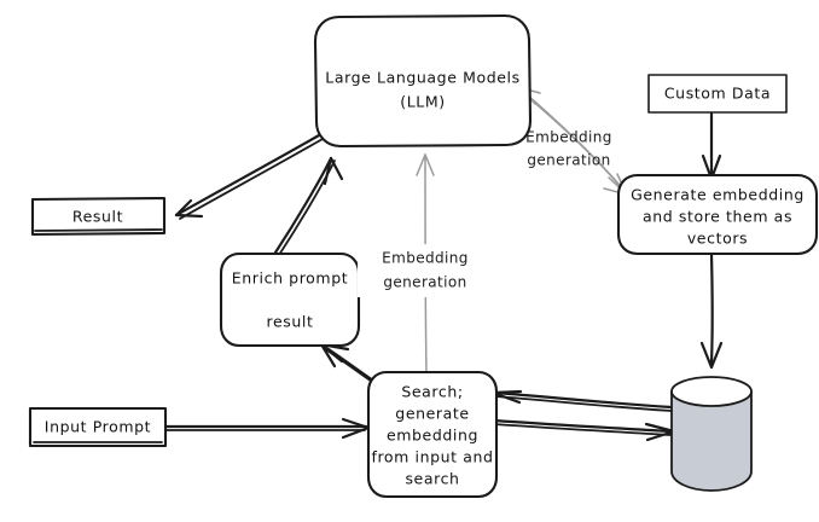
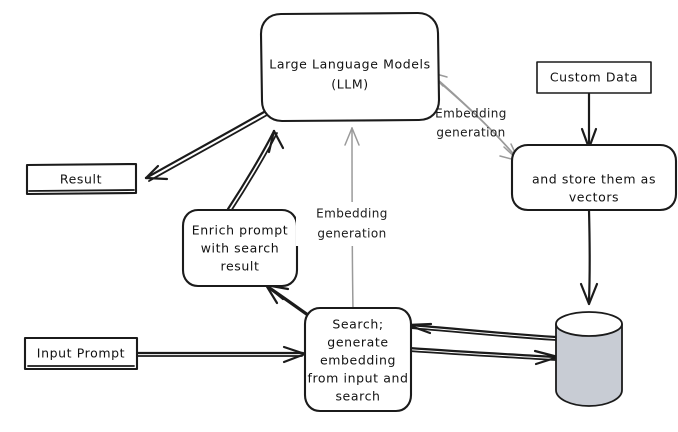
  Large Language Models
  (LLM)
  Custom Data
- Generate embedding
  and store them as
  vectors
  Result
  Enrich prompt
+ with search
  result
  Input Prompt
  Search;
  generate
  embedding
  from input and
  search
  Embedding
  generation
  Embedding
  generation
